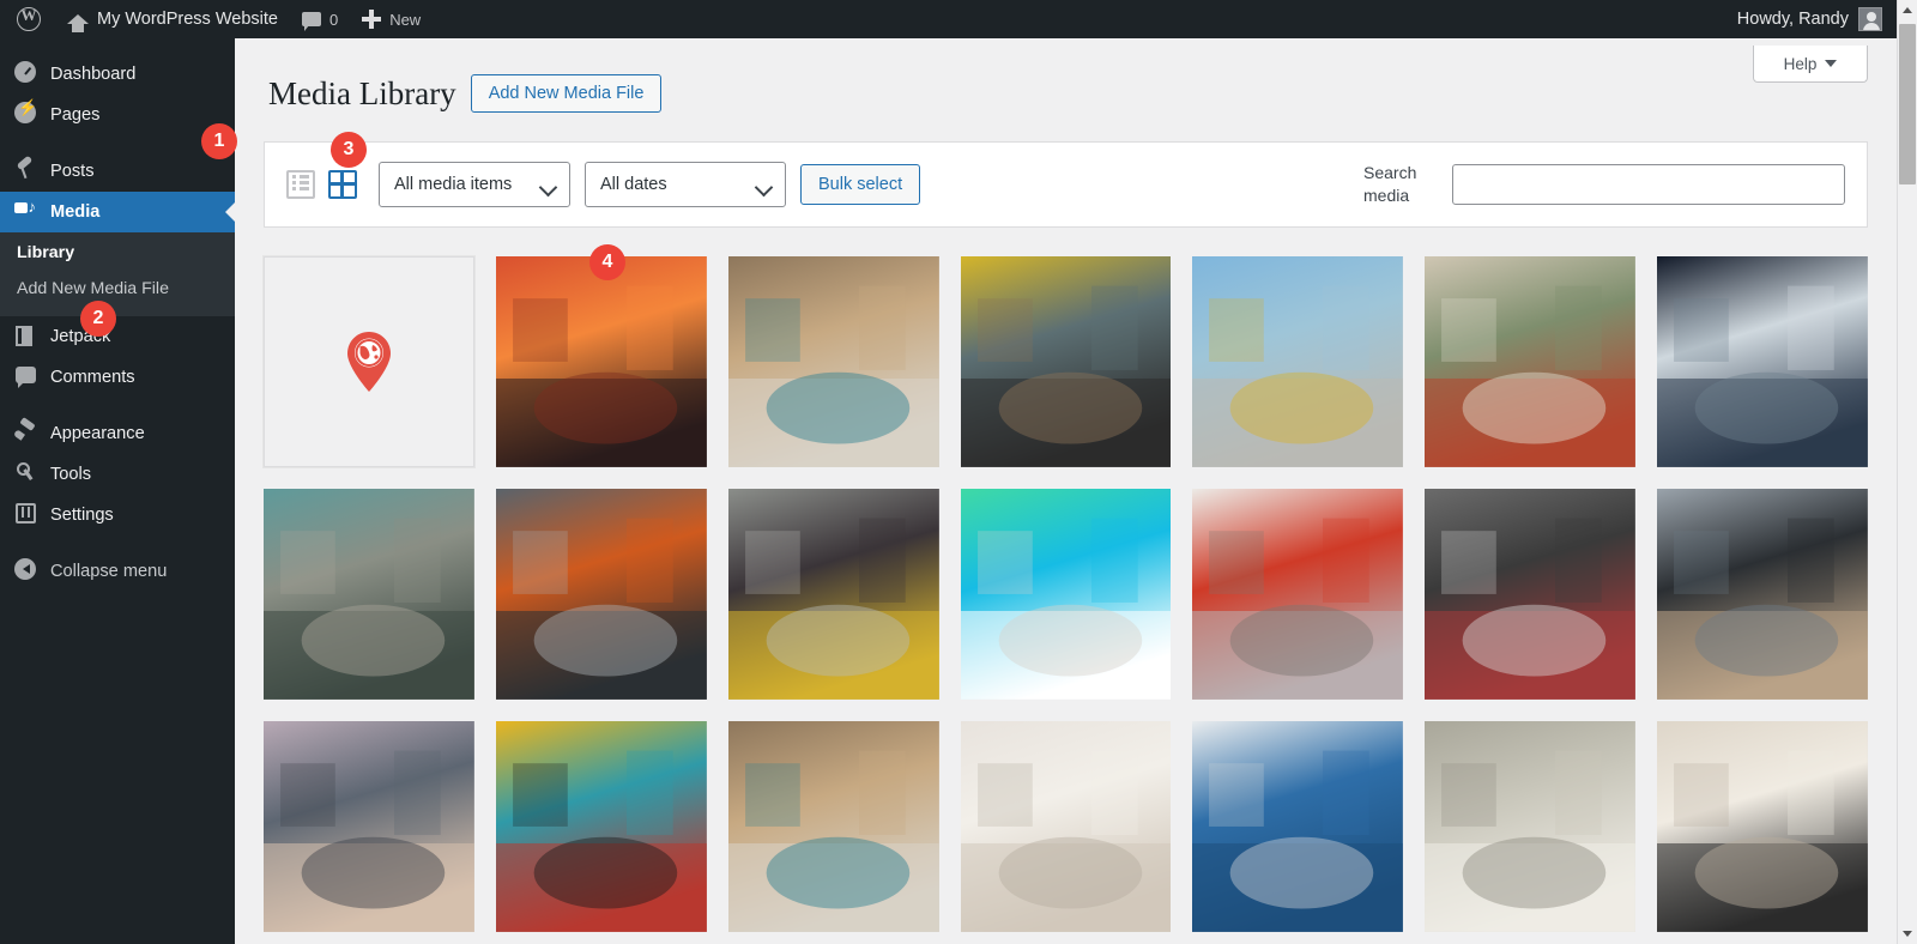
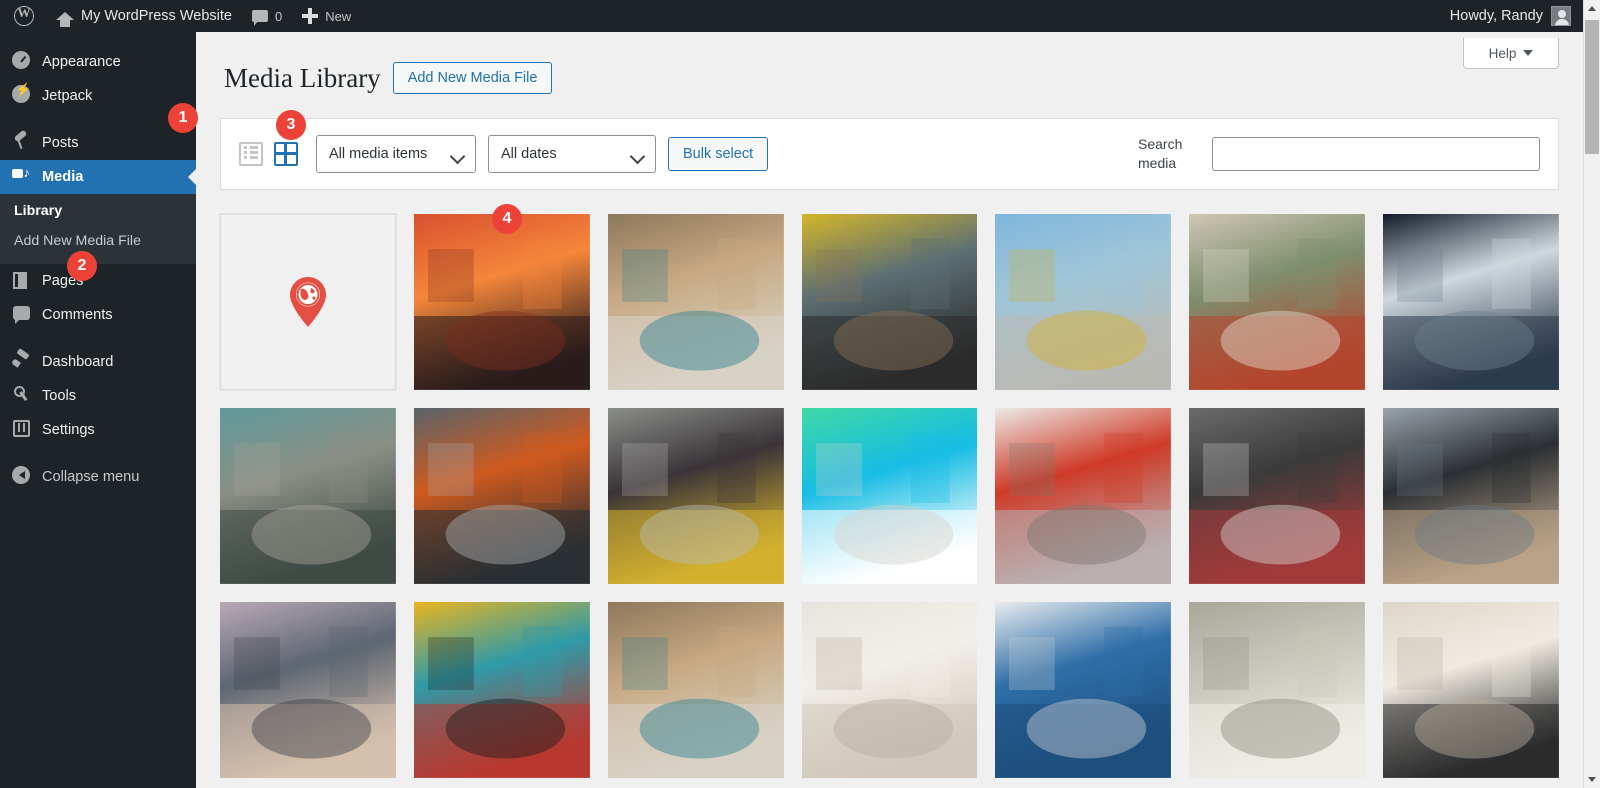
  My WordPress Website
  0
  New
  Howdy, Randy
- Dashboard
+ Appearance
- Pages
+ Jetpack
  Posts
  Media
  Library
  Add New Media File
- Jetpack
+ Pages
  Comments
- Appearance
+ Dashboard
  Tools
  Settings
  Collapse menu
  Help
  Media Library
  Add New Media File
  All media items
  All dates
  Bulk select
  Search media
  1
  2
  3
  4
